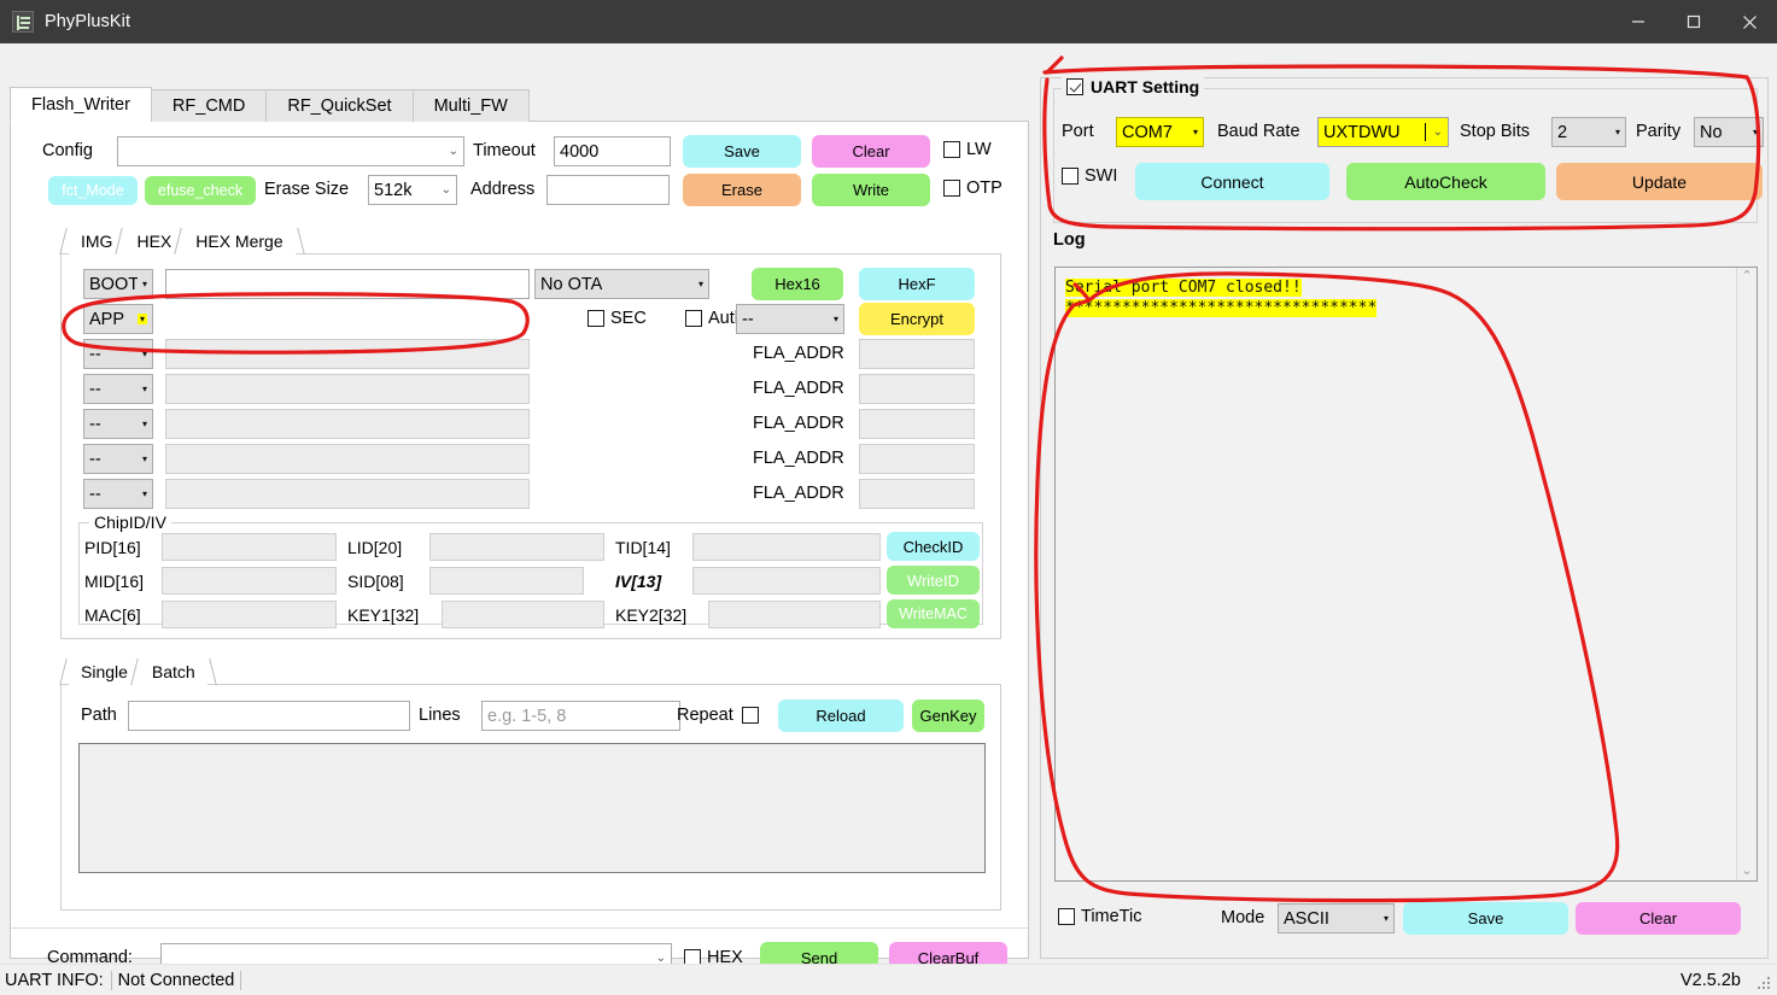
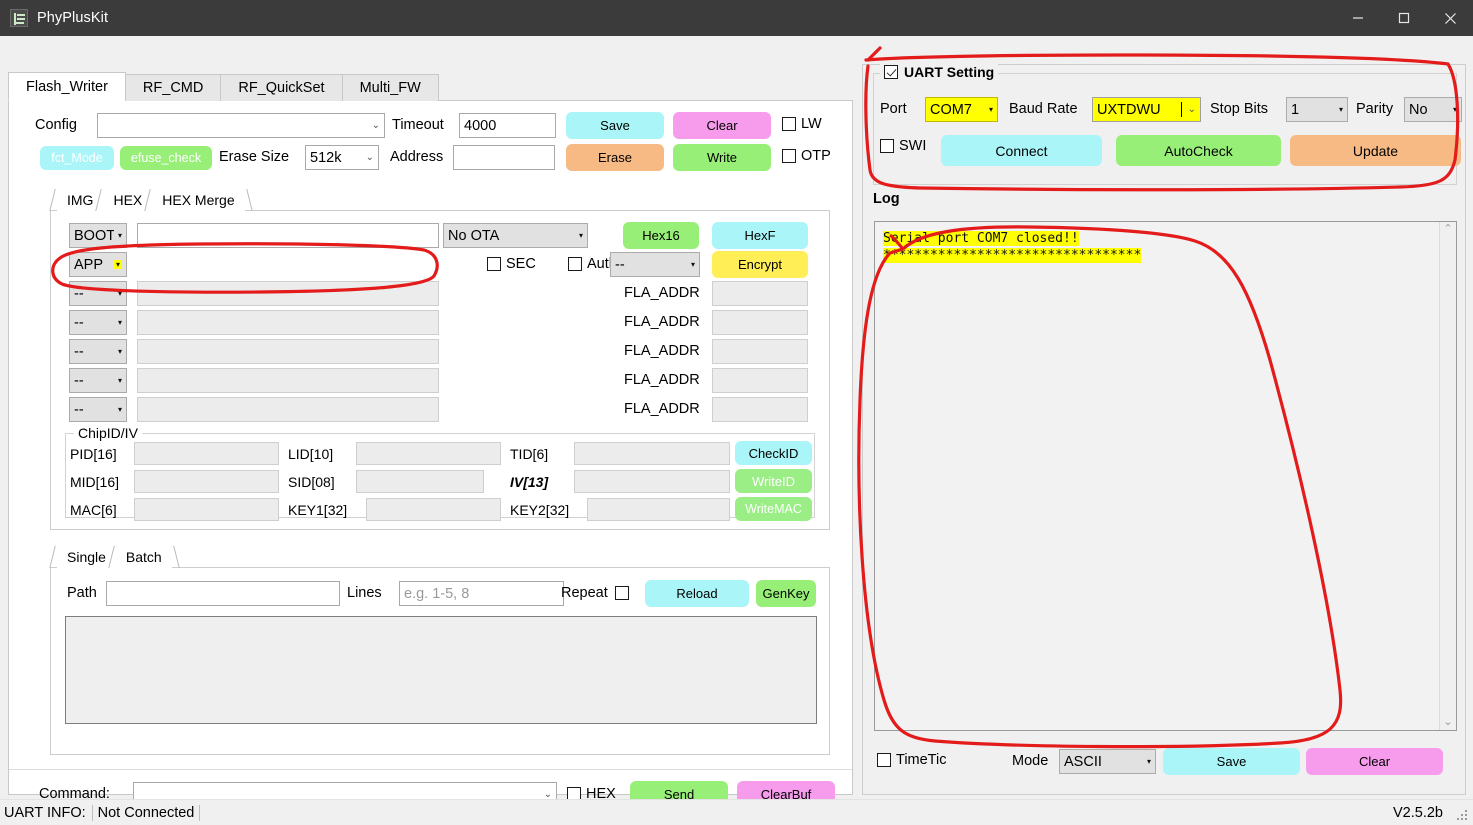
  PhyPlusKit
  Flash_Writer
  RF_CMD
  RF_QuickSet
  Multi_FW
  Config
  ⌄
  Timeout
  4000
  Save
  Clear
  LW
  fct_Mode
  efuse_check
  Erase Size
  512k
  ⌄
  Address
  Erase
  Write
  OTP
  IMG
  HEX
  HEX Merge
  BOOT
  ▾
  No OTA
  ▾
  Hex16
  HexF
  APP
  ▾
  SEC
  Aut
  --
  ▾
  Encrypt
  --
  ▾
  FLA_ADDR
  --
  ▾
  FLA_ADDR
  --
  ▾
  FLA_ADDR
  --
  ▾
  FLA_ADDR
  --
  ▾
  FLA_ADDR
  ChipID/IV
  PID[16]
- LID[20]
+ LID[10]
- TID[14]
+ TID[6]
  CheckID
  MID[16]
  SID[08]
  IV[13]
  WriteID
  MAC[6]
  KEY1[32]
  KEY2[32]
  WriteMAC
  Single
  Batch
  Path
  Lines
  e.g. 1-5, 8
  Repeat
  Reload
  GenKey
  Command:
  ⌄
  HEX
  Send
  ClearBuf
  UART Setting
  Port
  COM7
  ▾
  Baud Rate
  UXTDWU
  ⌄
  Stop Bits
- 2
+ 1
  ▾
  Parity
  No
  ▾
  SWI
  Connect
  AutoCheck
  Update
  Log
  Sril port COM7 closed!! ********************************
  ⌃
  ⌄
  TimeTic
  Mode
  ASCII
  ▾
  Save
  Clear
  UART INFO:
  Not Connected
  V2.5.2b
